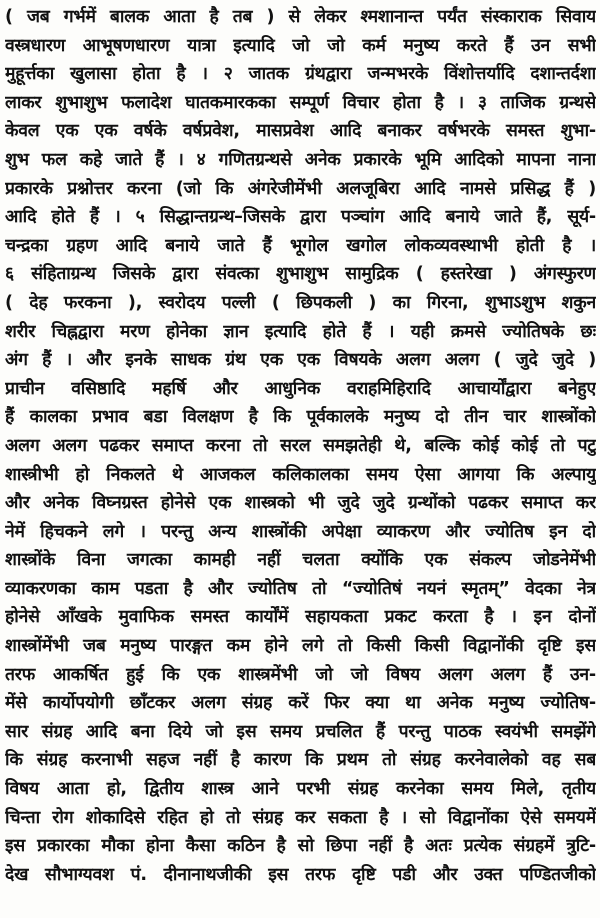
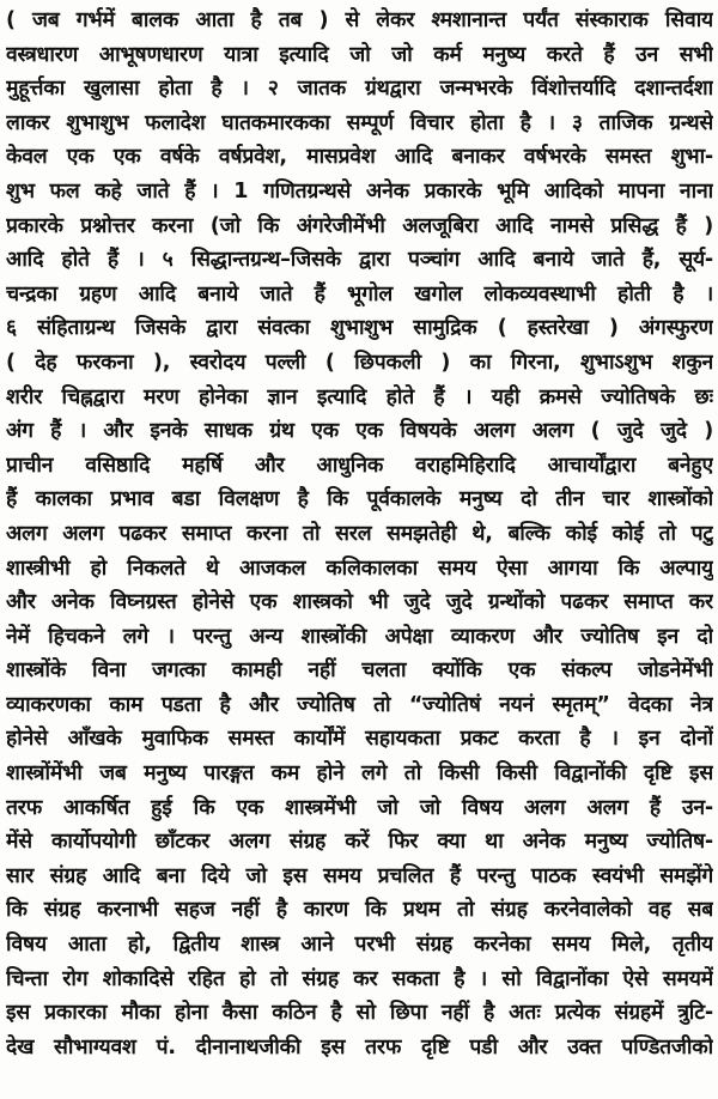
  ( जब गर्भमें बालक आता है तब ) से लेकर श्मशानान्त पर्यंत संस्काराक सिवाय
  वस्त्रधारण आभूषणधारण यात्रा इत्यादि जो जो कर्म मनुष्य करते हैं उन सभी
  मुहूर्त्तका खुलासा होता है । २ जातक ग्रंथद्वारा जन्मभरके विंशोत्तर्यादि दशान्तर्दशा
  लाकर शुभाशुभ फलादेश घातकमारकका सम्पूर्ण विचार होता है । ३ ताजिक ग्रन्थसे
  केवल एक एक वर्षके वर्षप्रवेश, मासप्रवेश आदि बनाकर वर्षभरके समस्त शुभा-
- शुभ फल कहे जाते हैं । ४ गणितग्रन्थसे अनेक प्रकारके भूमि आदिको मापना नाना
+ शुभ फल कहे जाते हैं । 1 गणितग्रन्थसे अनेक प्रकारके भूमि आदिको मापना नाना
  प्रकारके प्रश्नोत्तर करना (जो कि अंगरेजीमेंभी अलजूबिरा आदि नामसे प्रसिद्ध हैं )
  आदि होते हैं । ५ सिद्धान्तग्रन्थ–जिसके द्वारा पञ्चांग आदि बनाये जाते हैं, सूर्य-
  चन्द्रका ग्रहण आदि बनाये जाते हैं भूगोल खगोल लोकव्यवस्थाभी होती है ।
  ६ संहिताग्रन्थ जिसके द्वारा संवत्का शुभाशुभ सामुद्रिक ( हस्तरेखा ) अंगस्फुरण
  ( देह फरकना ), स्वरोदय पल्ली ( छिपकली ) का गिरना, शुभाऽशुभ शकुन
  शरीर चिह्नद्वारा मरण होनेका ज्ञान इत्यादि होते हैं । यही क्रमसे ज्योतिषके छः
  अंग हैं । और इनके साधक ग्रंथ एक एक विषयके अलग अलग ( जुदे जुदे )
  प्राचीन वसिष्ठादि महर्षि और आधुनिक वराहमिहिरादि आचार्योंद्वारा बनेहुए
  हैं कालका प्रभाव बडा विलक्षण है कि पूर्वकालके मनुष्य दो तीन चार शास्त्रोंको
  अलग अलग पढकर समाप्त करना तो सरल समझतेही थे, बल्कि कोई कोई तो पटु
  शास्त्रीभी हो निकलते थे आजकल कलिकालका समय ऐसा आगया कि अल्पायु
  और अनेक विघ्नग्रस्त होनेसे एक शास्त्रको भी जुदे जुदे ग्रन्थोंको पढकर समाप्त कर
  नेमें हिचकने लगे । परन्तु अन्य शास्त्रोंकी अपेक्षा व्याकरण और ज्योतिष इन दो
  शास्त्रोंके विना जगत्का कामही नहीं चलता क्योंकि एक संकल्प जोडनेमेंभी
  व्याकरणका काम पडता है और ज्योतिष तो “ज्योतिषं नयनं स्मृतम्” वेदका नेत्र
  होनेसे आँखके मुवाफिक समस्त कार्योंमें सहायकता प्रकट करता है । इन दोनों
  शास्त्रोंमेंभी जब मनुष्य पारङ्गत कम होने लगे तो किसी किसी विद्वानोंकी दृष्टि इस
  तरफ आकर्षित हुई कि एक शास्त्रमेंभी जो जो विषय अलग अलग हैं उन-
  मेंसे कार्योपयोगी छाँटकर अलग संग्रह करें फिर क्या था अनेक मनुष्य ज्योतिष-
  सार संग्रह आदि बना दिये जो इस समय प्रचलित हैं परन्तु पाठक स्वयंभी समझेंगे
  कि संग्रह करनाभी सहज नहीं है कारण कि प्रथम तो संग्रह करनेवालेको वह सब
  विषय आता हो, द्वितीय शास्त्र आने परभी संग्रह करनेका समय मिले, तृतीय
  चिन्ता रोग शोकादिसे रहित हो तो संग्रह कर सकता है । सो विद्वानोंका ऐसे समयमें
  इस प्रकारका मौका होना कैसा कठिन है सो छिपा नहीं है अतः प्रत्येक संग्रहमें त्रुटि-
  देख सौभाग्यवश पं. दीनानाथजीकी इस तरफ दृष्टि पडी और उक्त पण्डितजीको
